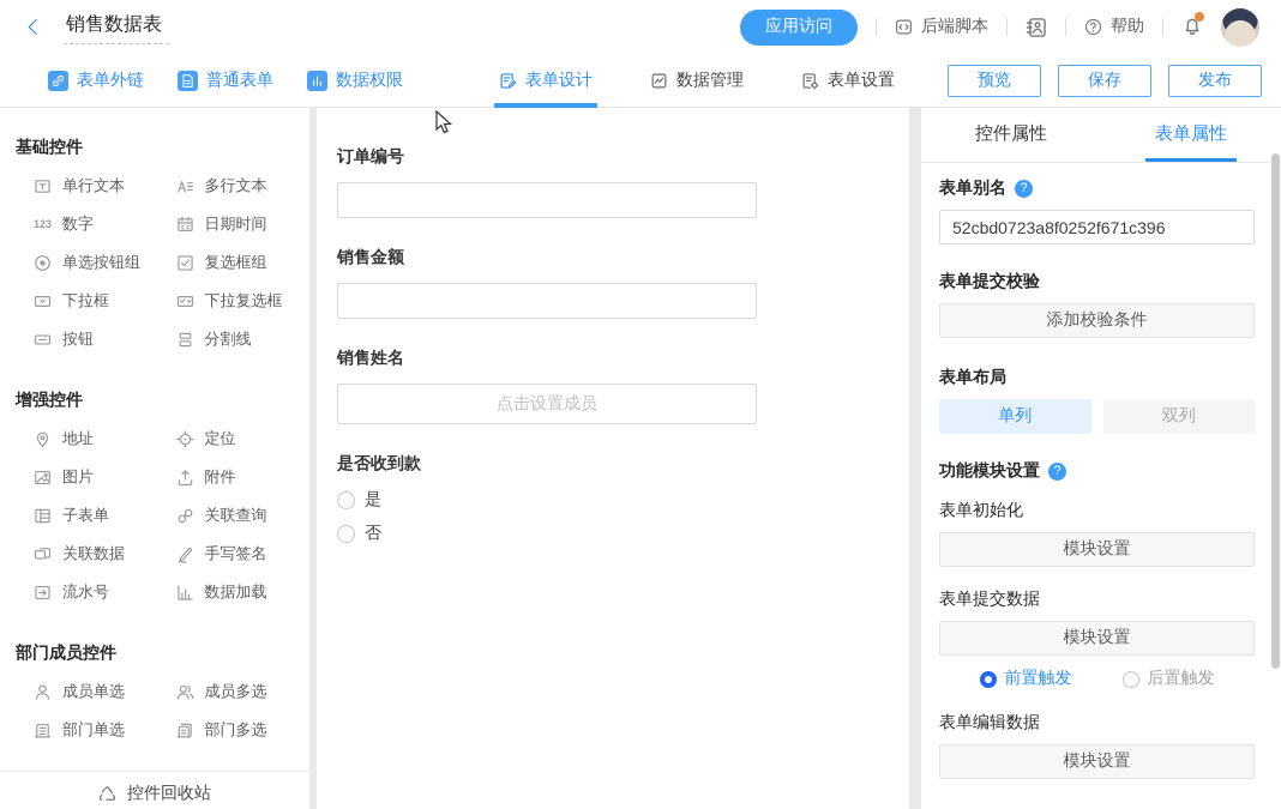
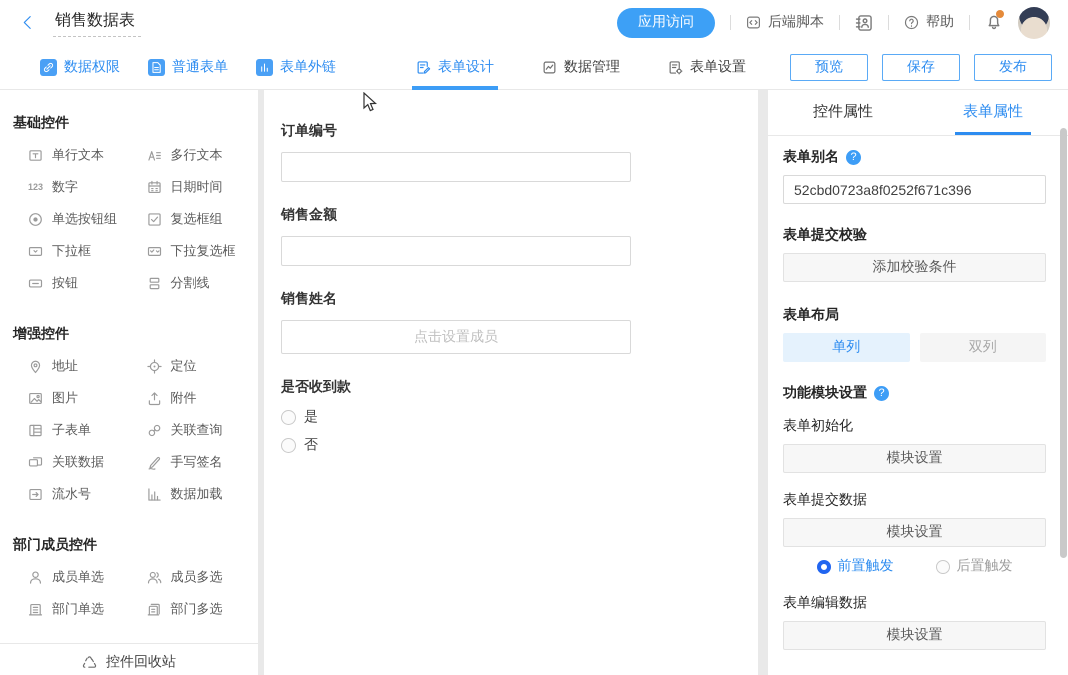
  销售数据表
  应用访问
  后端脚本
  帮助
- 表单外链
+ 数据权限
  普通表单
- 数据权限
+ 表单外链
  表单设计
  数据管理
  表单设置
  预览
  保存
  发布
  基础控件
  单行文本
  多行文本
  123
  数字
  日期时间
  单选按钮组
  复选框组
  下拉框
  下拉复选框
  按钮
  分割线
  增强控件
  地址
  定位
  图片
  附件
  子表单
  关联查询
  关联数据
  手写签名
  流水号
  数据加载
  部门成员控件
  成员单选
  成员多选
  部门单选
  部门多选
  控件回收站
  订单编号
  销售金额
  销售姓名
  点击设置成员
  是否收到款
  是
  否
  控件属性
  表单属性
  表单别名
  ?
  52cbd0723a8f0252f671c396
  表单提交校验
  添加校验条件
  表单布局
  单列
  双列
  功能模块设置
  ?
  表单初始化
  模块设置
  表单提交数据
  模块设置
  前置触发
  后置触发
  表单编辑数据
  模块设置
